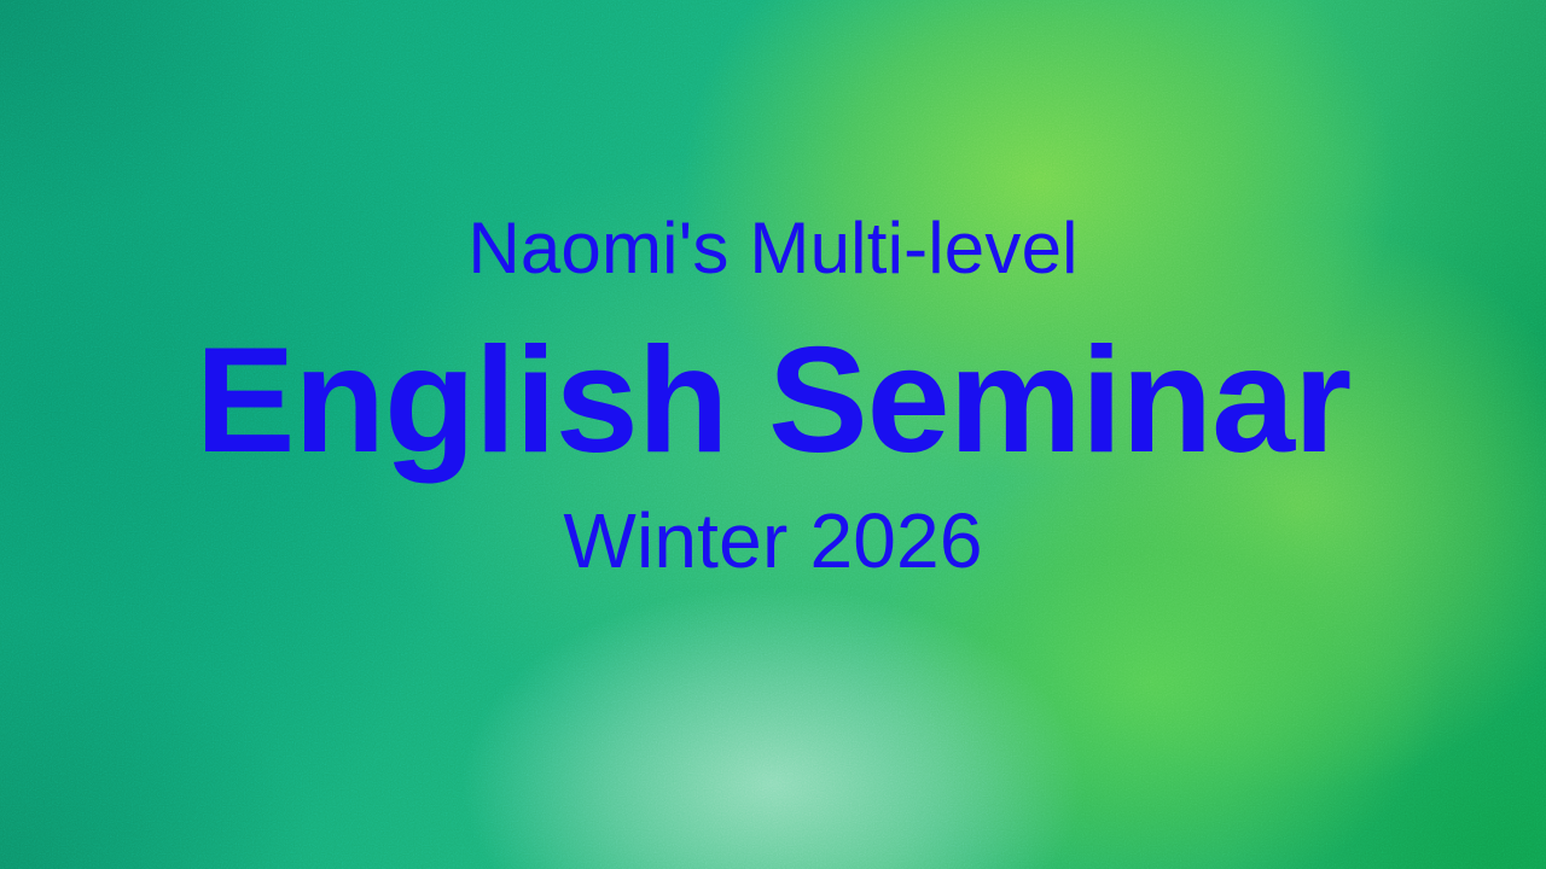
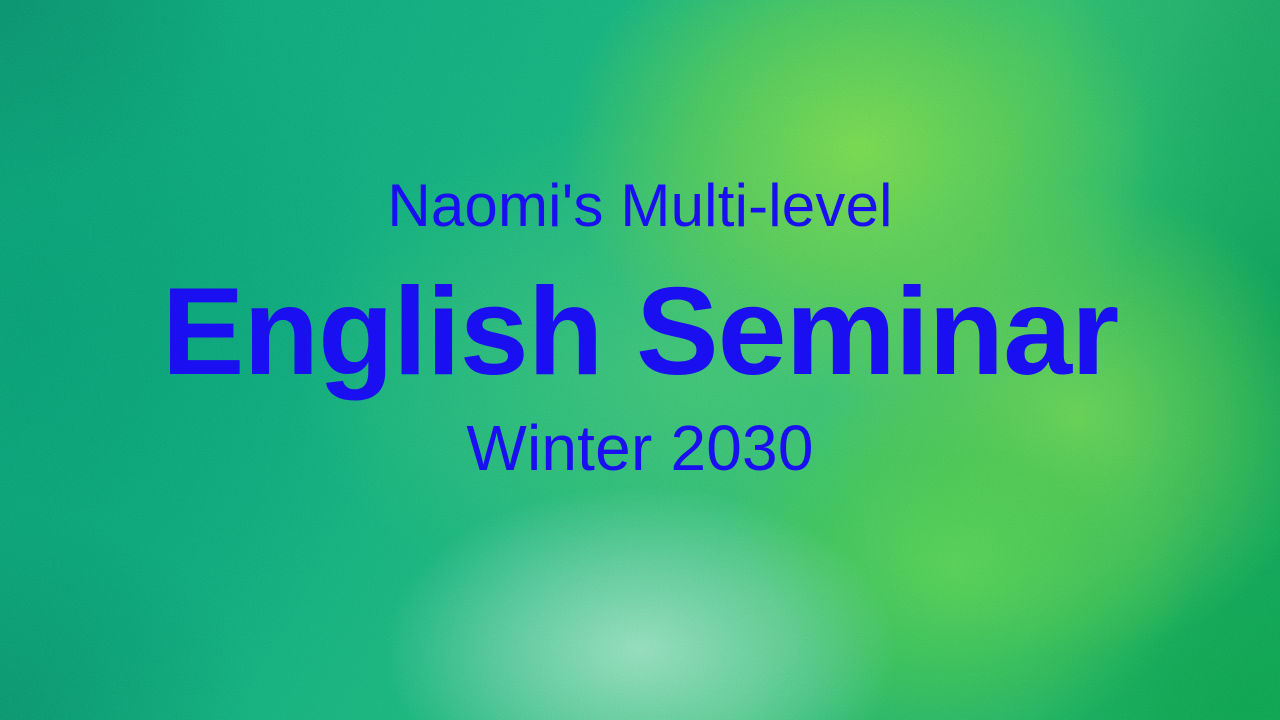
  Naomi's Multi-level
  English Seminar
- Winter 2026
+ Winter 2030
